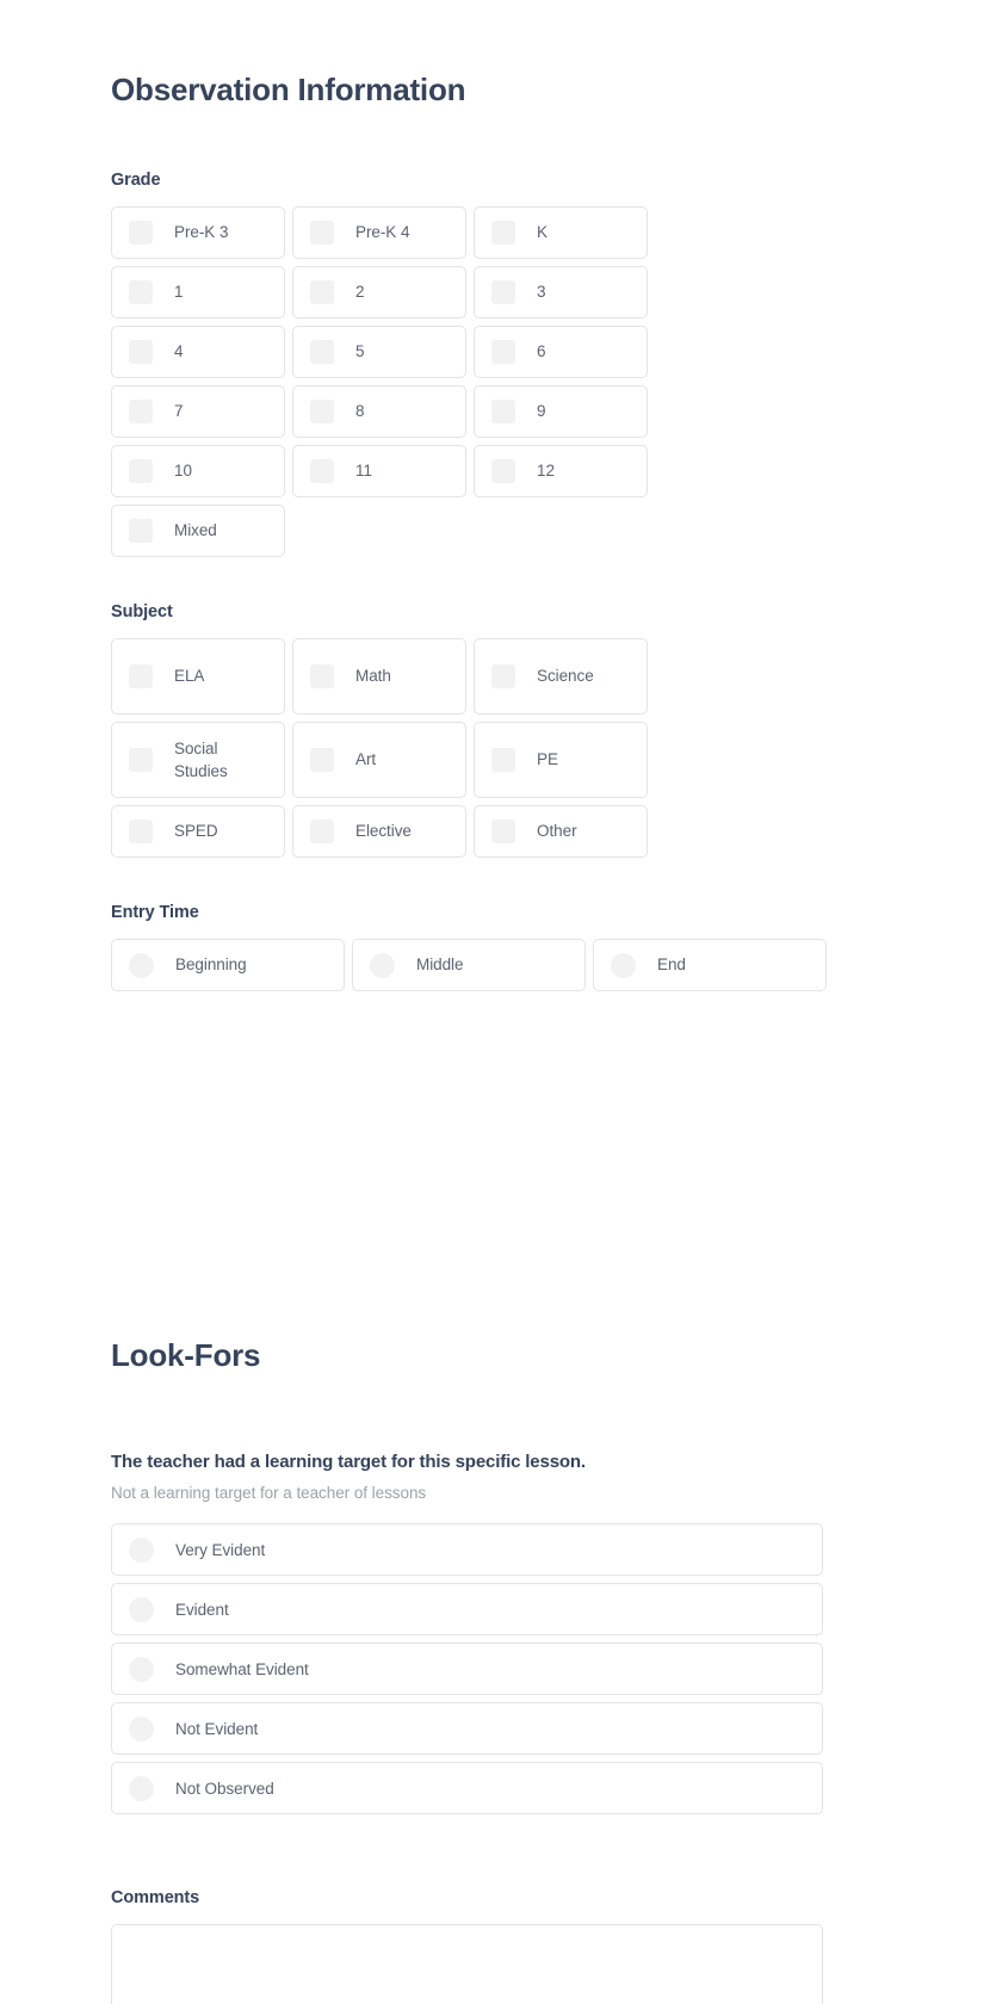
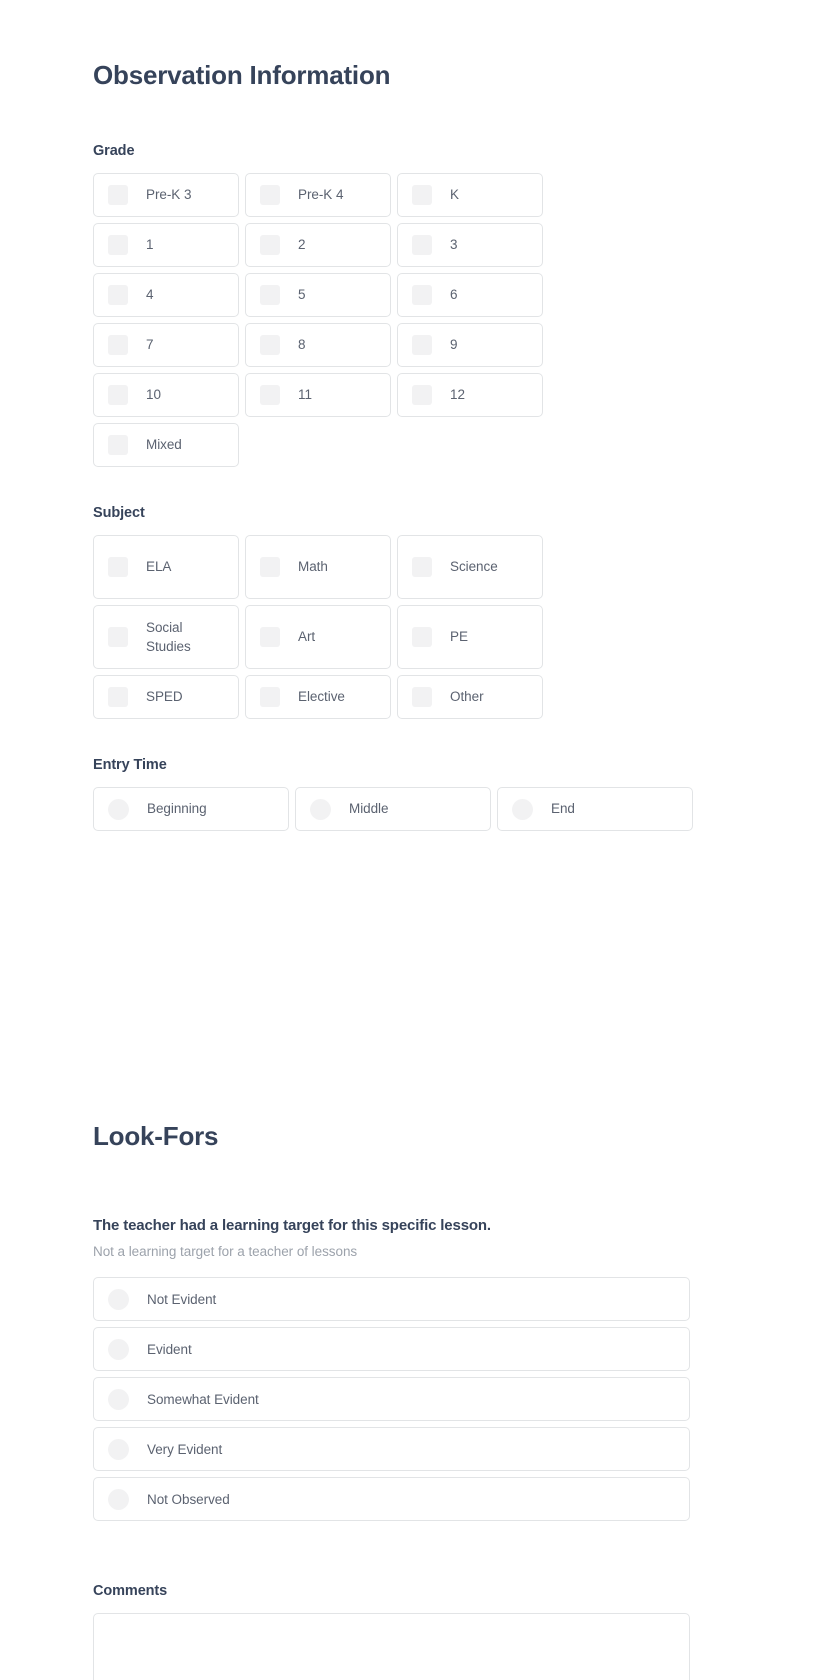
  Observation Information
  Grade
  Pre-K 3
  Pre-K 4
  K
  1
  2
  3
  4
  5
  6
  7
  8
  9
  10
  11
  12
  Mixed
  Subject
  ELA
  Math
  Science
  Social Studies
  Art
  PE
  SPED
  Elective
  Other
  Entry Time
  Beginning
  Middle
  End
  Look-Fors
  The teacher had a learning target for this specific lesson.
  Not a learning target for a teacher of lessons
- Very Evident
+ Not Evident
  Evident
  Somewhat Evident
- Not Evident
+ Very Evident
  Not Observed
  Comments
